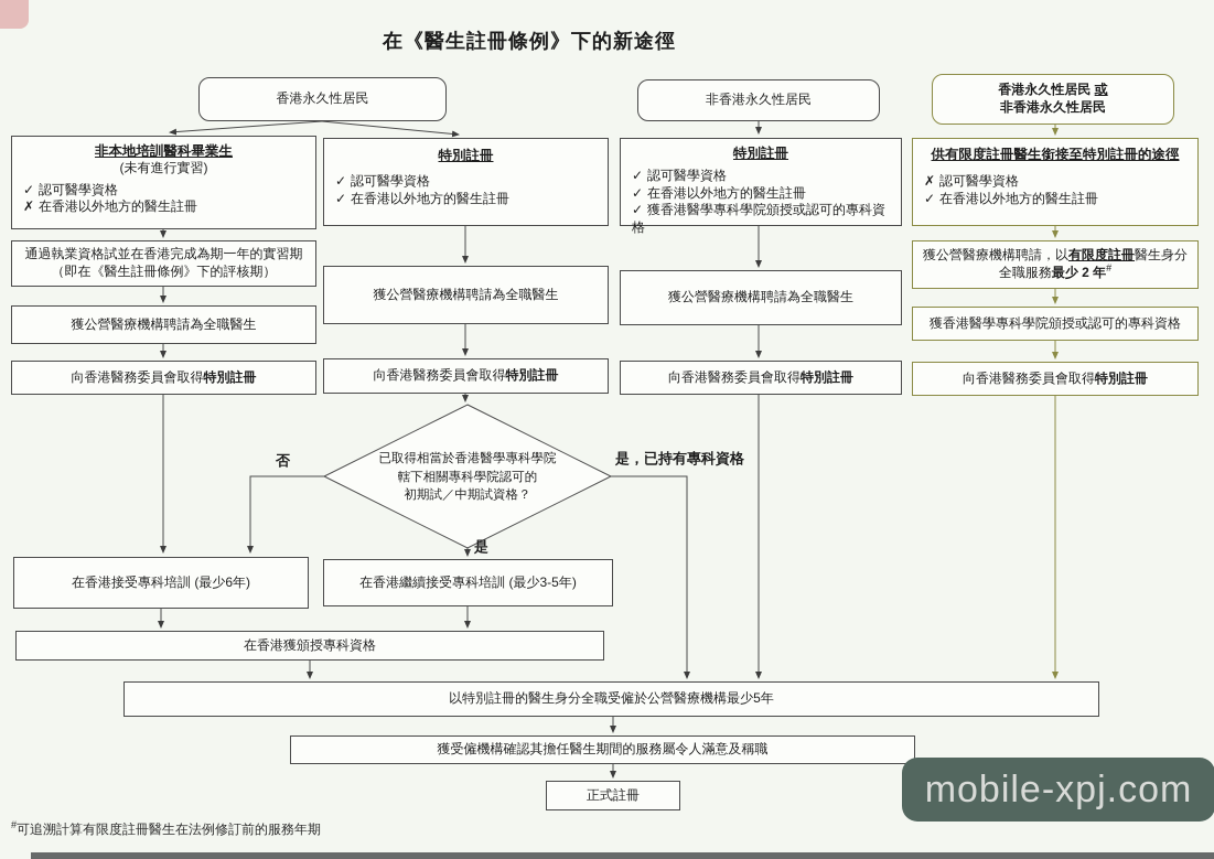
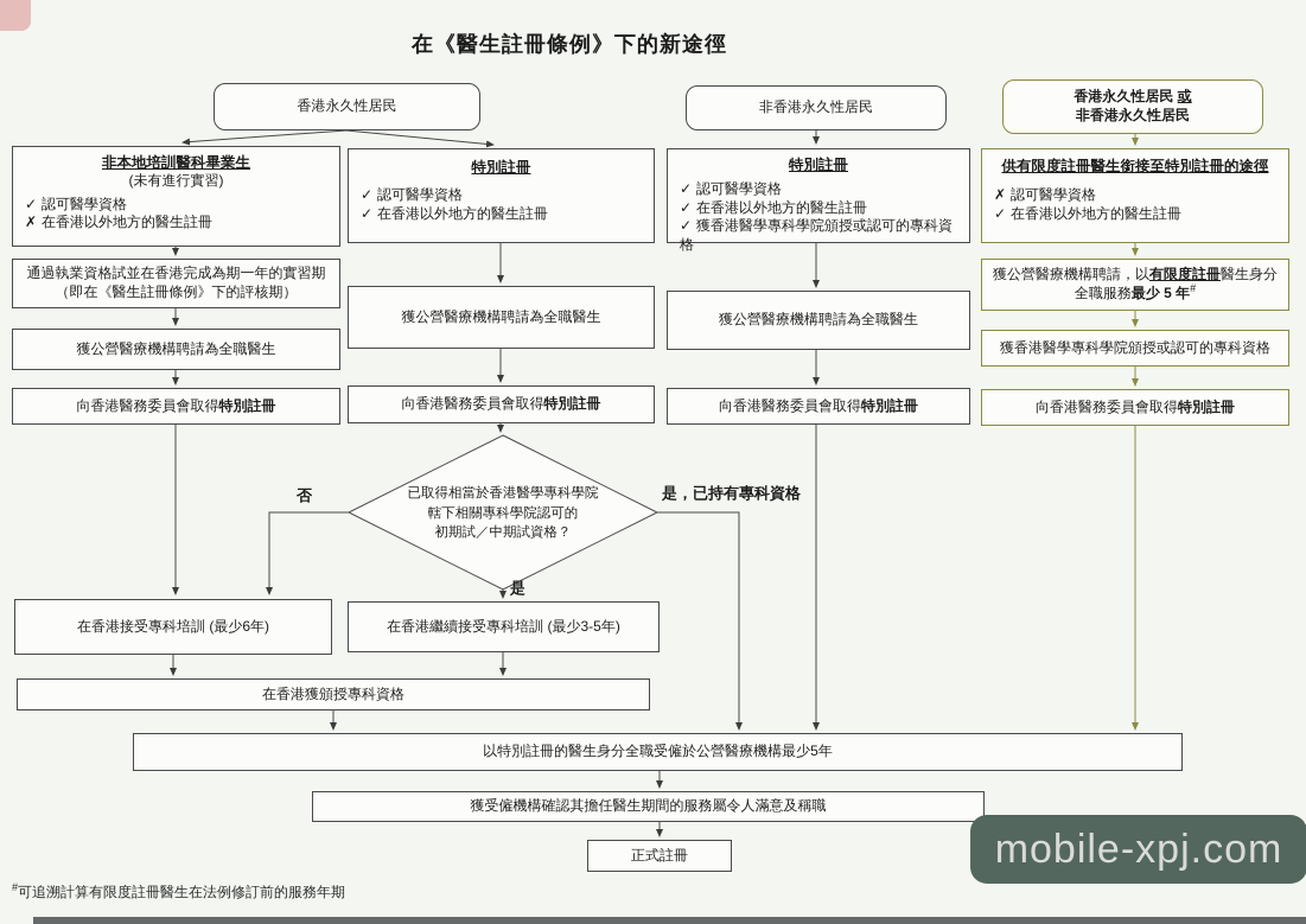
  在《醫生註冊條例》下的新途徑
  香港永久性居民
  非香港永久性居民
  香港永久性居民 或
  非香港永久性居民
  非本地培訓醫科畢業生
  (未有進行實習)
  ✓ 認可醫學資格
  ✗ 在香港以外地方的醫生註冊
  通過執業資格試並在香港完成為期一年的實習期
  （即在《醫生註冊條例》下的評核期）
  獲公營醫療機構聘請為全職醫生
  向香港醫務委員會取得特別註冊
  特別註冊
  ✓ 認可醫學資格
  ✓ 在香港以外地方的醫生註冊
  獲公營醫療機構聘請為全職醫生
  向香港醫務委員會取得特別註冊
  特別註冊
  ✓ 認可醫學資格
  ✓ 在香港以外地方的醫生註冊
  ✓ 獲香港醫學專科學院頒授或認可的專科資格
  獲公營醫療機構聘請為全職醫生
  向香港醫務委員會取得特別註冊
  供有限度註冊醫生銜接至特別註冊的途徑
  ✗ 認可醫學資格
  ✓ 在香港以外地方的醫生註冊
  獲公營醫療機構聘請，以有限度註冊醫生身分
- 全職服務最少 2 年#
+ 全職服務最少 5 年#
  獲香港醫學專科學院頒授或認可的專科資格
  向香港醫務委員會取得特別註冊
  已取得相當於香港醫學專科學院
  轄下相關專科學院認可的
  初期試／中期試資格？
  否
  是，已持有專科資格
  是
  在香港接受專科培訓 (最少6年)
  在香港繼續接受專科培訓 (最少3-5年)
  在香港獲頒授專科資格
  以特別註冊的醫生身分全職受僱於公營醫療機構最少5年
  獲受僱機構確認其擔任醫生期間的服務屬令人滿意及稱職
  正式註冊
  #可追溯計算有限度註冊醫生在法例修訂前的服務年期
  mobile-xpj.com
